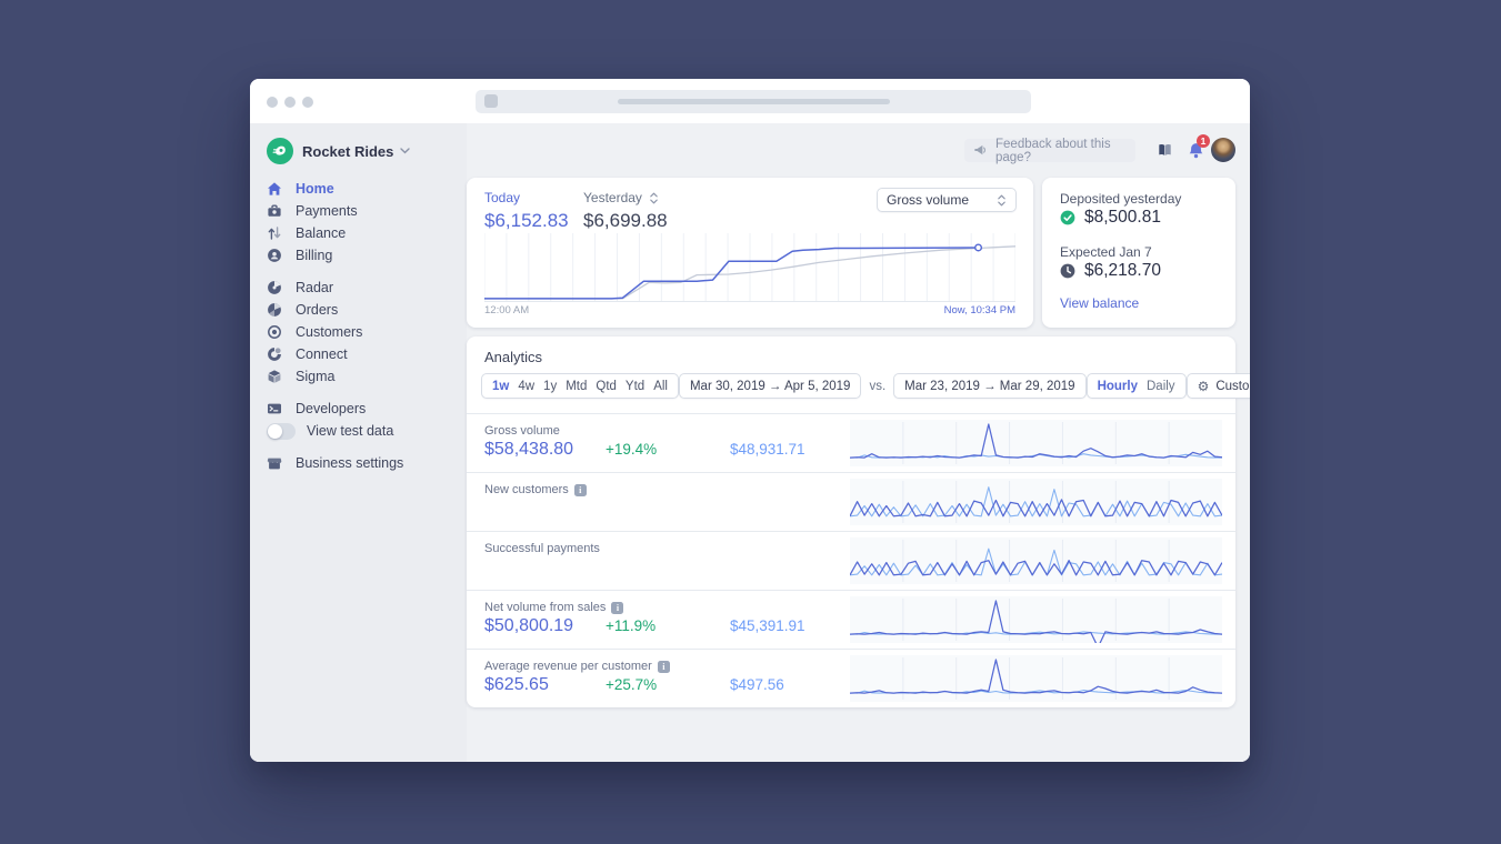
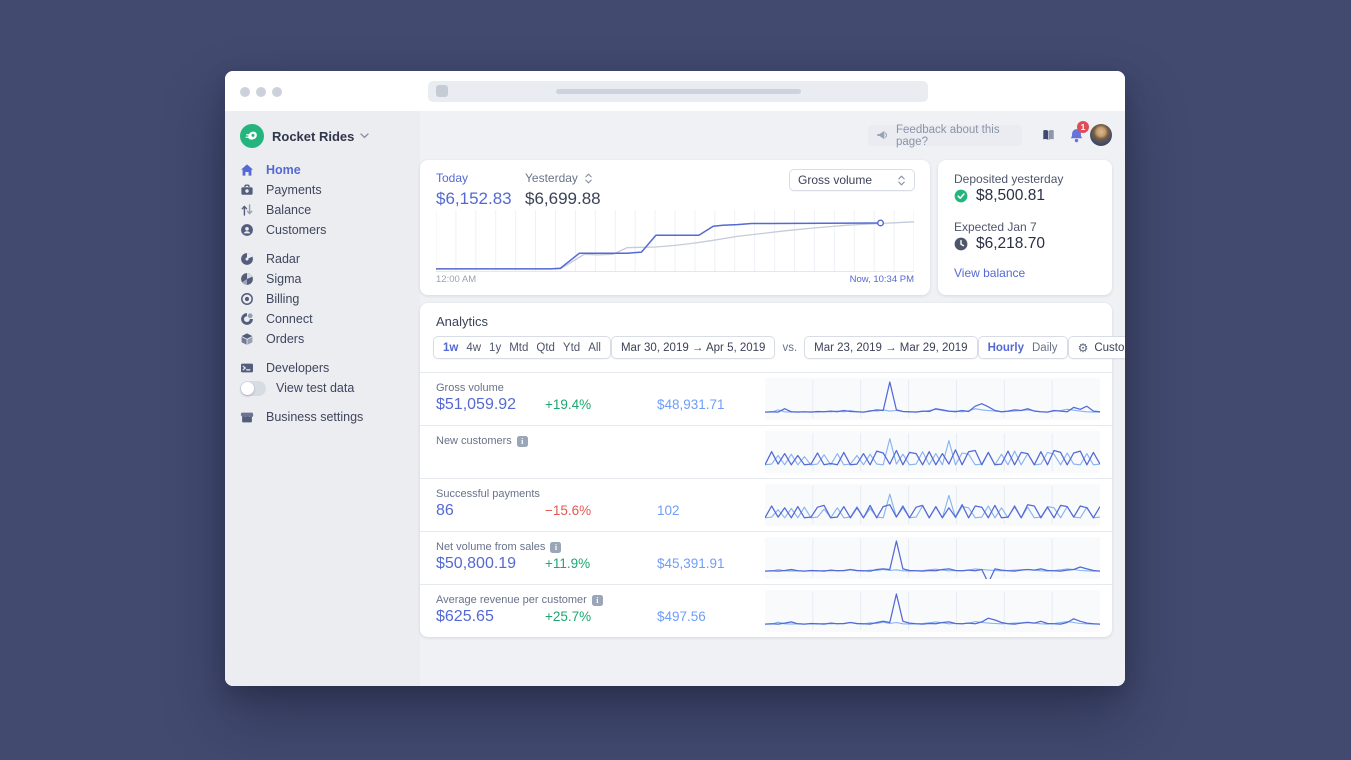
  Rocket Rides
  Home
  Payments
  Balance
- Billing
+ Customers
  Radar
- Orders
+ Sigma
- Customers
+ Billing
  Connect
- Sigma
+ Orders
  Developers
  View test data
  Business settings
  Feedback about this page?
  1
  Today
  $6,152.83
  Yesterday
  $6,699.88
  Gross volume
  12:00 AM
  Now, 10:34 PM
  Deposited yesterday
  $8,500.81
  Expected Jan 7
  $6,218.70
  View balance
  Analytics
  1w
  4w
  1y
  Mtd
  Qtd
  Ytd
  All
  Mar 30, 2019 → Apr 5, 2019
  vs.
  Mar 23, 2019 → Mar 29, 2019
  Hourly
  Daily
  ⚙
  Gross volume
- $58,438.80
+ $51,059.92
  +19.4%
  $48,931.71
  New customers
  i
  Successful payments
+ 86
+ −15.6%
+ 102
  Net volume from sales
  i
  $50,800.19
  +11.9%
  $45,391.91
  Average revenue per customer
  i
  $625.65
  +25.7%
  $497.56
